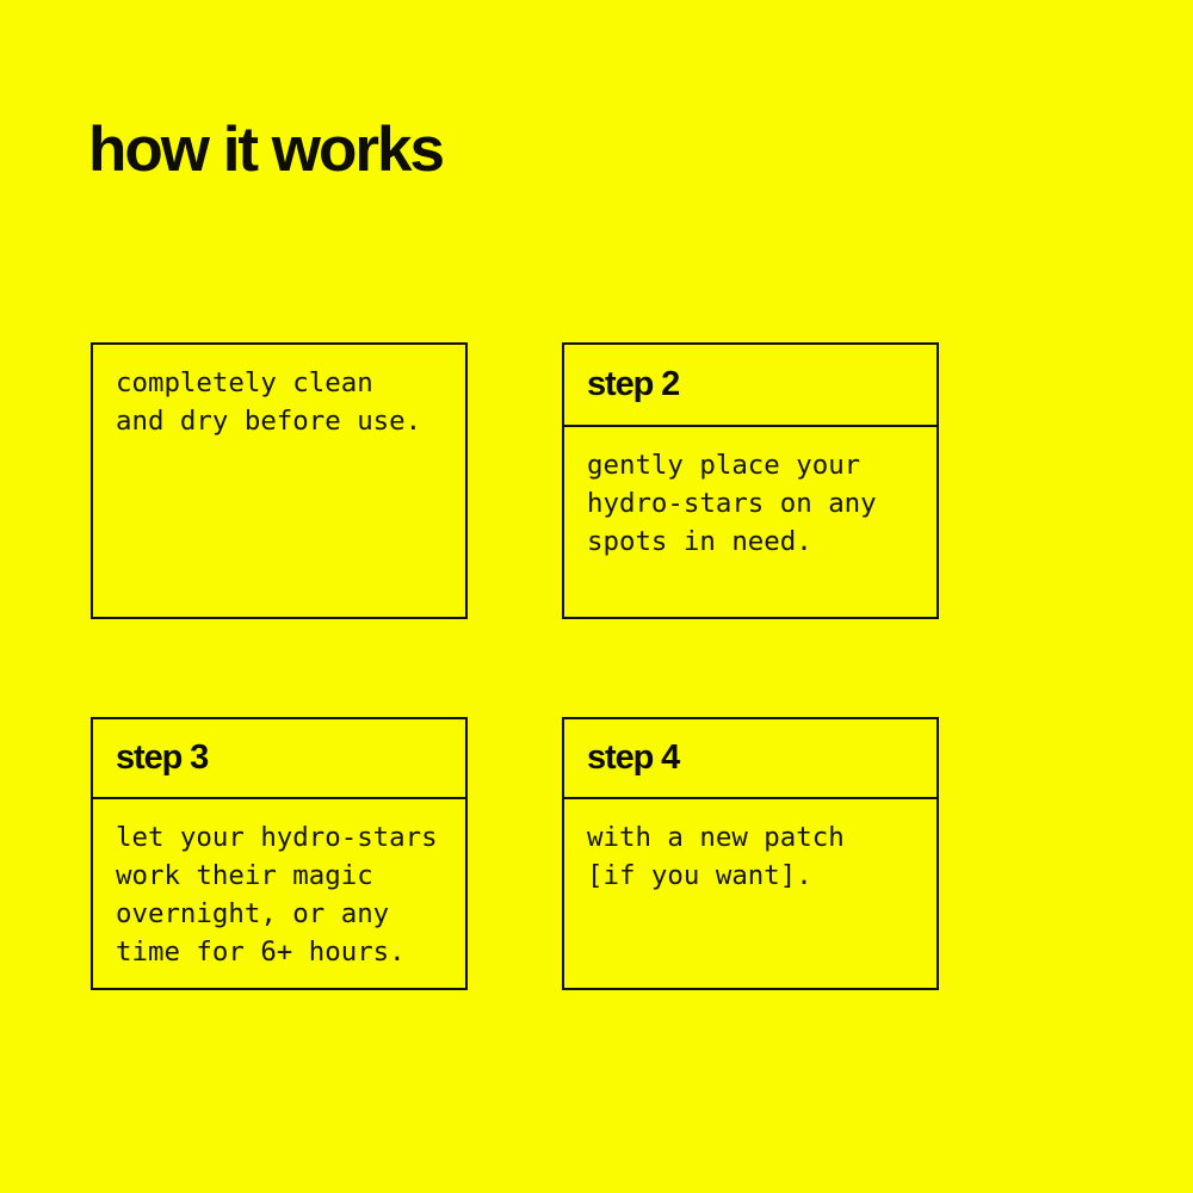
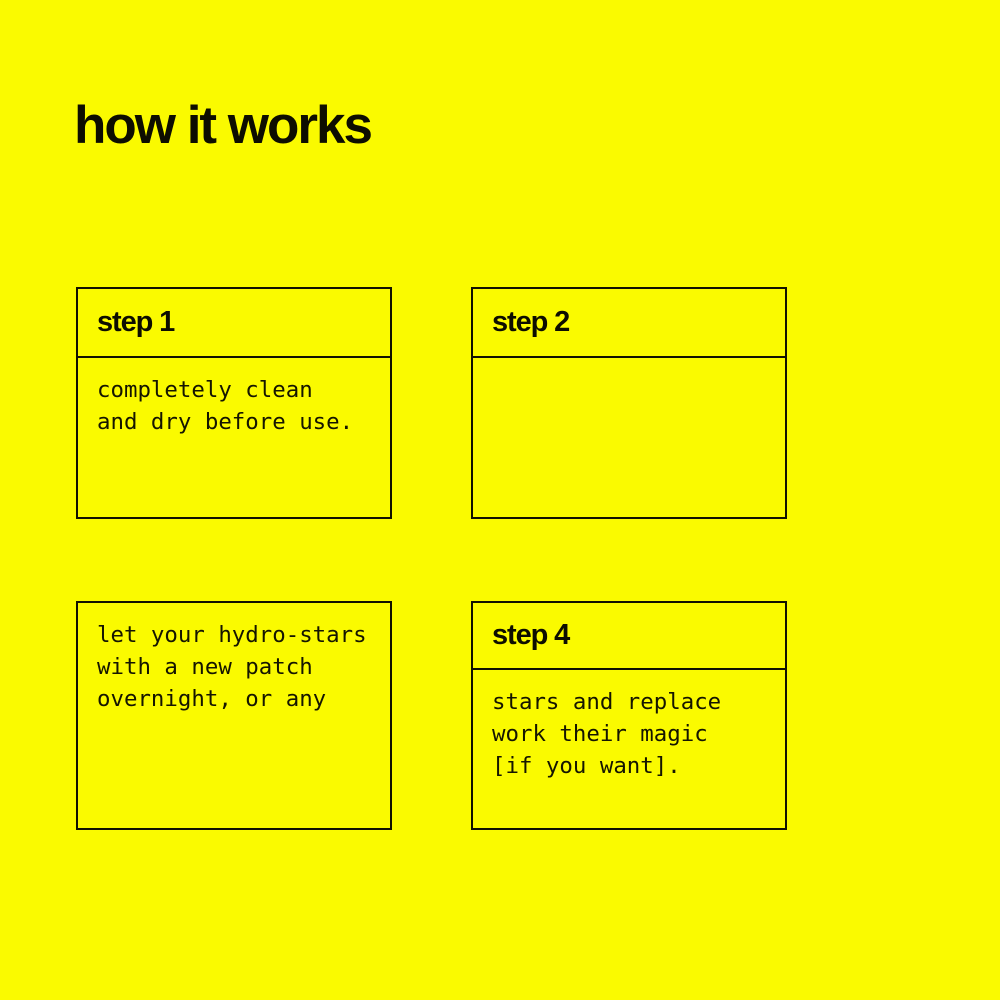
  how it works
+ step 1
  completely clean
  and dry before use.
  step 2
- gently place your
- hydro-stars on any
- spots in need.
- step 3
  let your hydro-stars
- work their magic
+ with a new patch
  overnight, or any
- time for 6+ hours.
  step 4
+ stars and replace
- with a new patch
+ work their magic
  [if you want].
